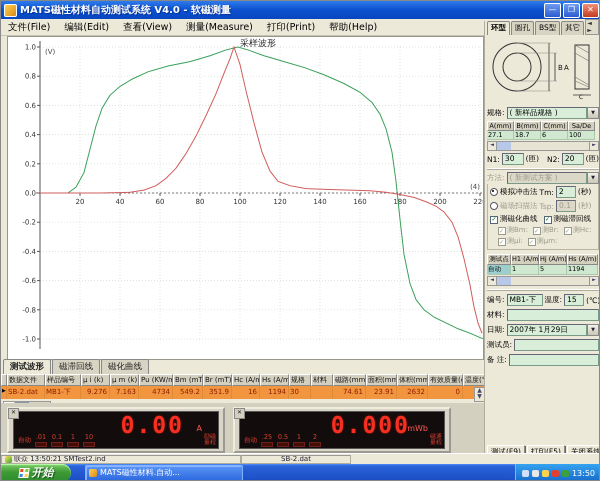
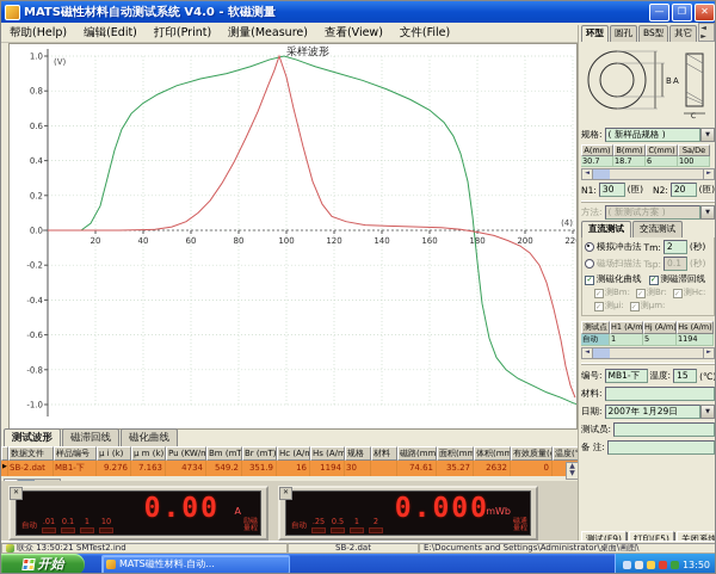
  MATS磁性材料自动测试系统 V4.0 - 软磁测量
  —
  ❐
  ✕
- 文件(File)
+ 帮助(Help)
  编辑(Edit)
- 查看(View)
+ 打印(Print)
  测量(Measure)
- 打印(Print)
+ 查看(View)
- 帮助(Help)
+ 文件(File)
  20
  40
  60
  80
  100
  120
  140
  160
  180
  200
  1.0
  0.8
  0.6
  0.4
  0.2
  0.0
  -0.2
  -0.4
  -0.6
  -0.8
  -1.0
  采样波形
  (V)
  (4)
  测试波形
  磁滞回线
  磁化曲线
  数据文件
  样品编号
  μ i (k)
  μ m (k)
  Pu (KW/m
  Bm (mT
  Br (mT)
  Hc (A/m
  Hs (A/m
  规格
  材料
  磁路(mm
  有效质量(
  SB-2.dat
  MB1-下
  9.276
  7.163
  4734
  549.2
  351.9
  16
  1194
  30
  74.61
- 23.91
+ 35.27
  2632
  0
  0.00
  A
  自动
  .01
  0.1
  1
  10
  0.000
  mWb
  自动
  .25
  0.5
  1
  2
  环型
  圆孔
  BS型
  其它
  B
  A
  规格:
  ( 新样品规格 )
  A(mm)
  B(mm)
  C(mm)
  Sa/De
- 27.1
+ 30.7
  18.7
  6
  100
  N1:
  30
  (匝)
  N2:
  20
  (匝)
  方法:
  ( 新测试方案 )
+ 直流测试
+ 交流测试
  模拟冲击法
  Tm:
  2
  (秒)
  磁场扫描法
  Tsp:
  0.1
  (秒)
  测磁化曲线
  测磁滞回线
  测Bm:
  测Br:
  测Hc:
  测μi:
  测μm:
  测试点
  H1 (A/m
  Hj (A/m)
  Hs (A/m)
  自动
  1
  5
  1194
  编号:
  MB1-下
  温度:
  15
  (℃)
  材料:
  日期:
  2007年 1月29日
  测试员:
  备 注:
  测试(F9)
  打印(F5)
  关闭系统
  联众 13:50:21 SMTest2.ind
  SB-2.dat
+ E:\Documents and Settings\Administrator\桌面\画图\
  开始
  MATS磁性材料.自动...
  13:50
